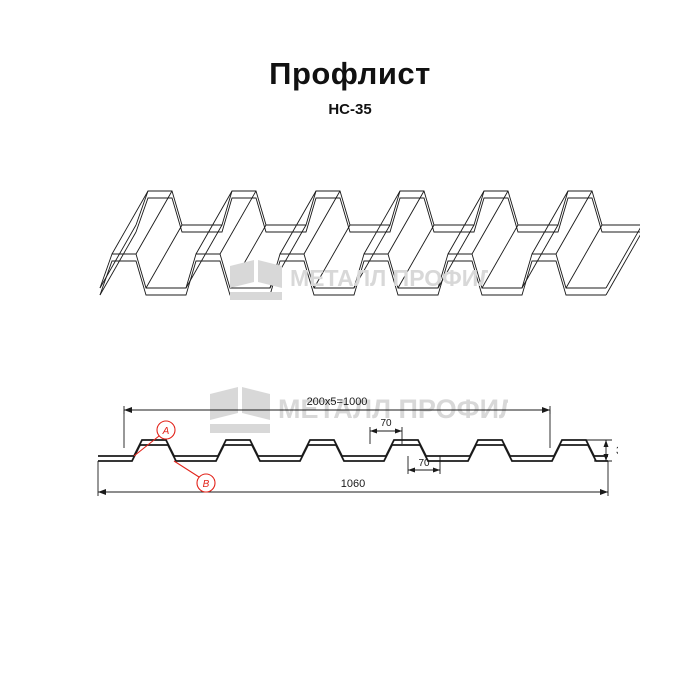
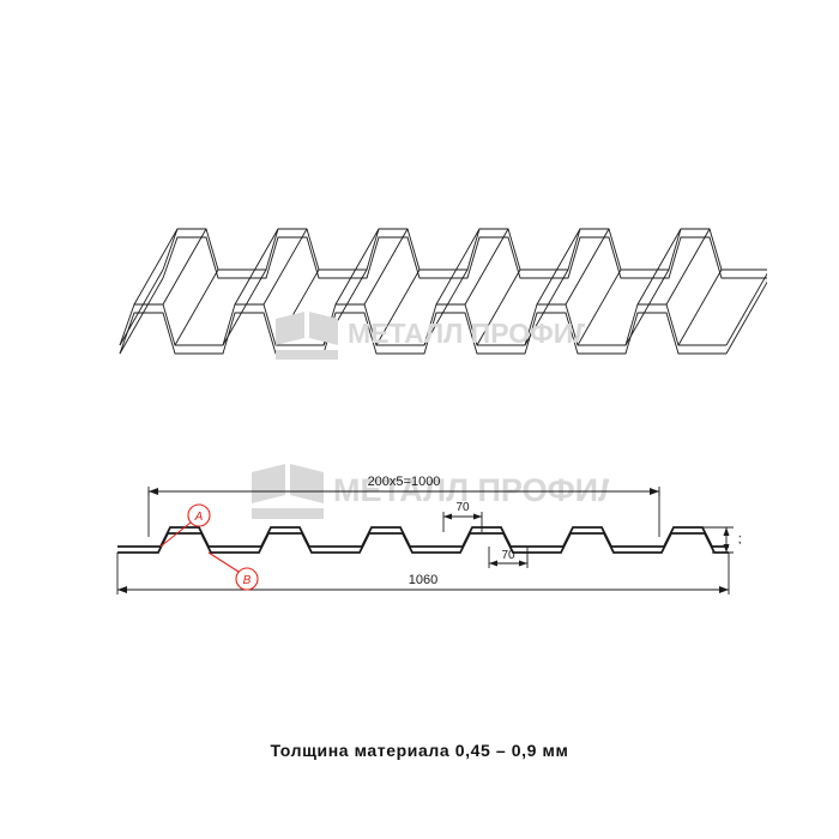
- Профлист
- НС-35
  МЕТАЛЛ ПРОФИЛ
  МЕТАЛЛ ПРОФИ
  200х5=1000
  70
  70
  1060
  A
  B
+ Толщина материала 0,45 – 0,9 мм
